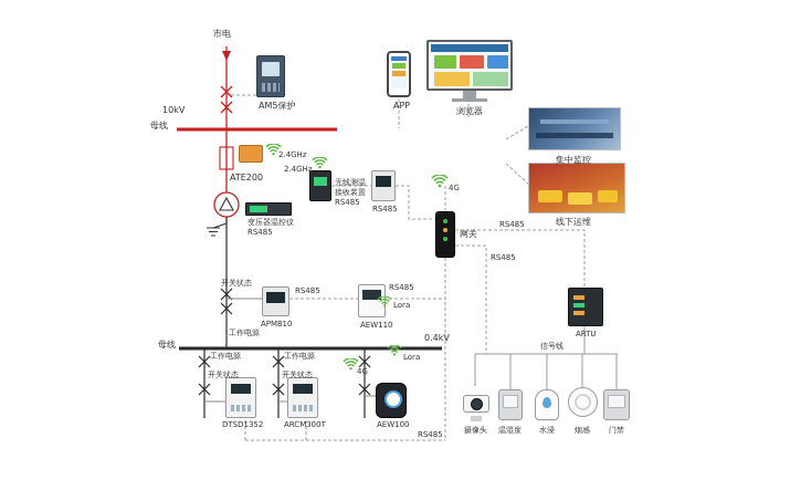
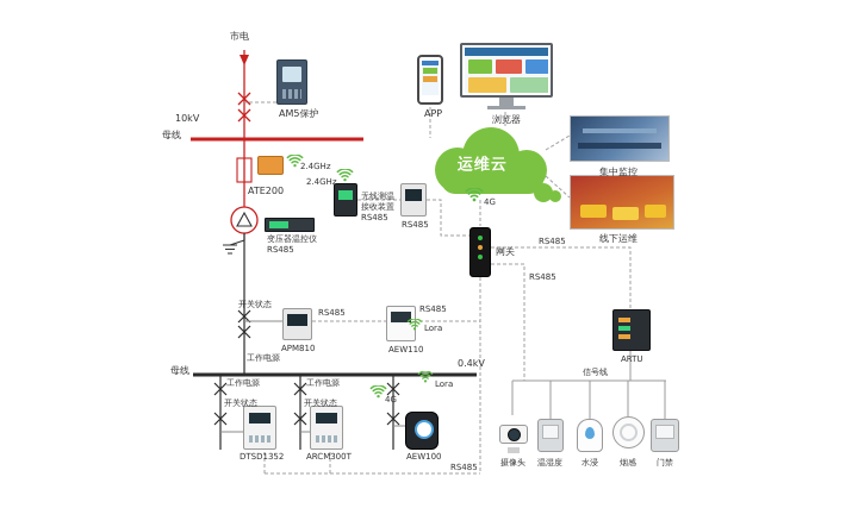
  市电
  10kV
  母线
  AM5保护
  ATE200
  2.4GHz
  2.4GHz
  无线测温
  接收装置
  RS485
  RS485
  变压器温控仪
  RS485
  开关状态
  APM810
  RS485
  AEW110
  RS485
  Lora
  工作电源
  0.4kV
  母线
  工作电源
  开关状态
  工作电源
  开关状态
  DTSD1352
  ARCM300T
  AEW100
  4G
  Lora
  摄像头
  温湿度
  水浸
  烟感
  门禁
  ARTU
  信号线
  RS485
  RS485
  RS485
  网关
  4G
  APP
  浏览器
  集中监控
  线下运维
+ 运维云
